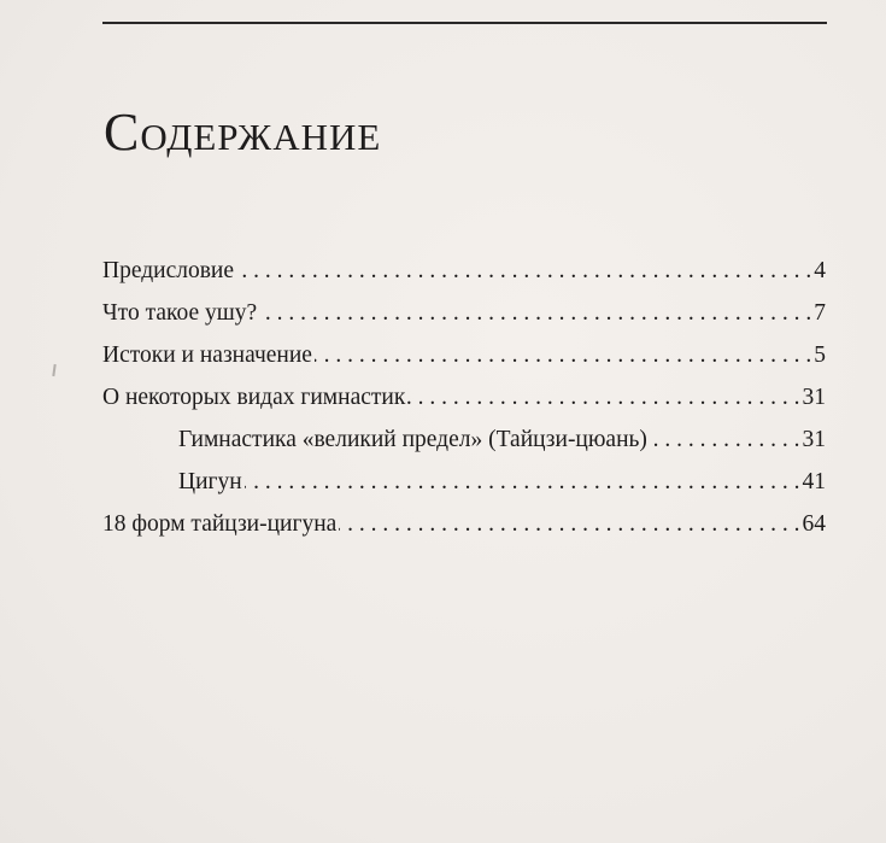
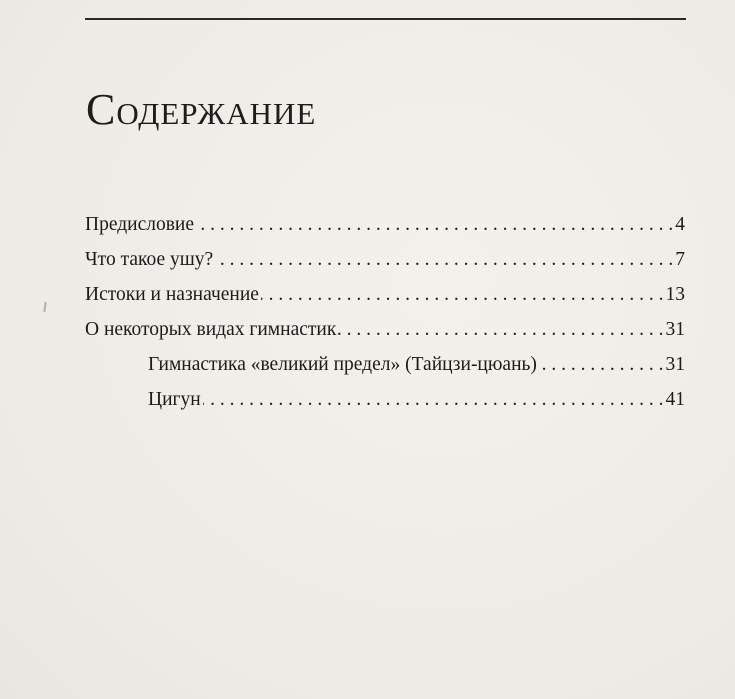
  Содержание
  Предисловие
  4
  Что такое ушу?
  7
  Истоки и назначение
- 5
+ 13
  О некоторых видах гимнастик
  31
  Гимнастика «великий предел» (Тайцзи-цюань)
  31
  Цигун
  41
- 18 форм тайцзи-цигуна
- 64
